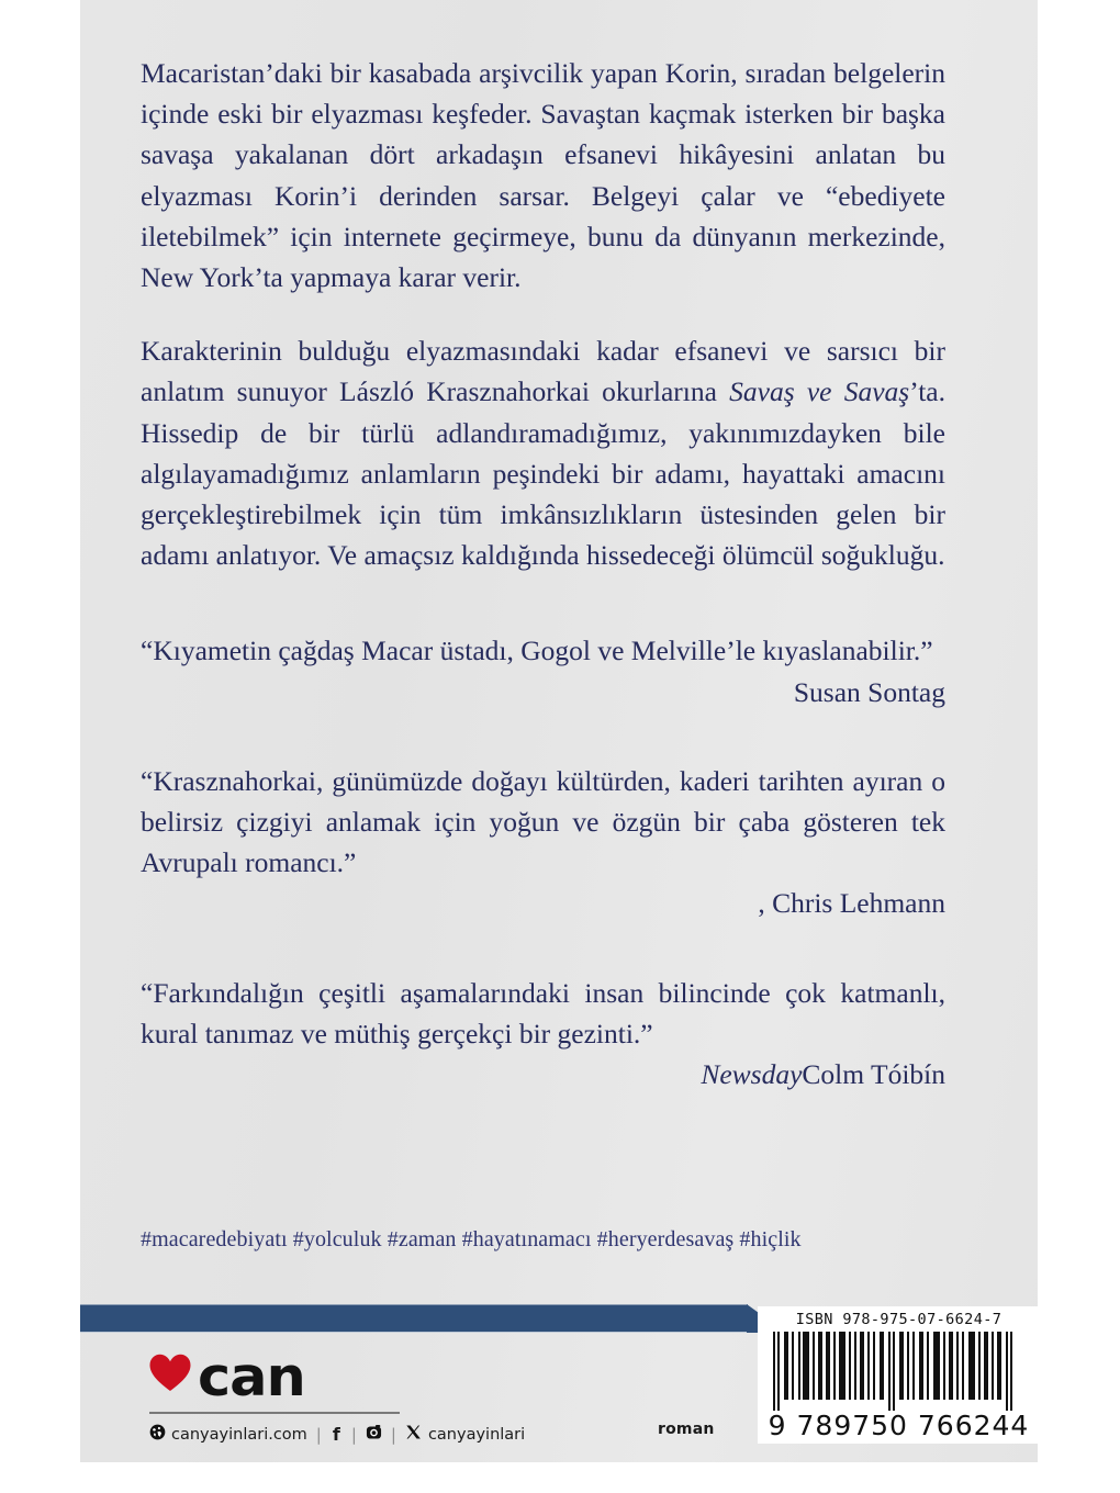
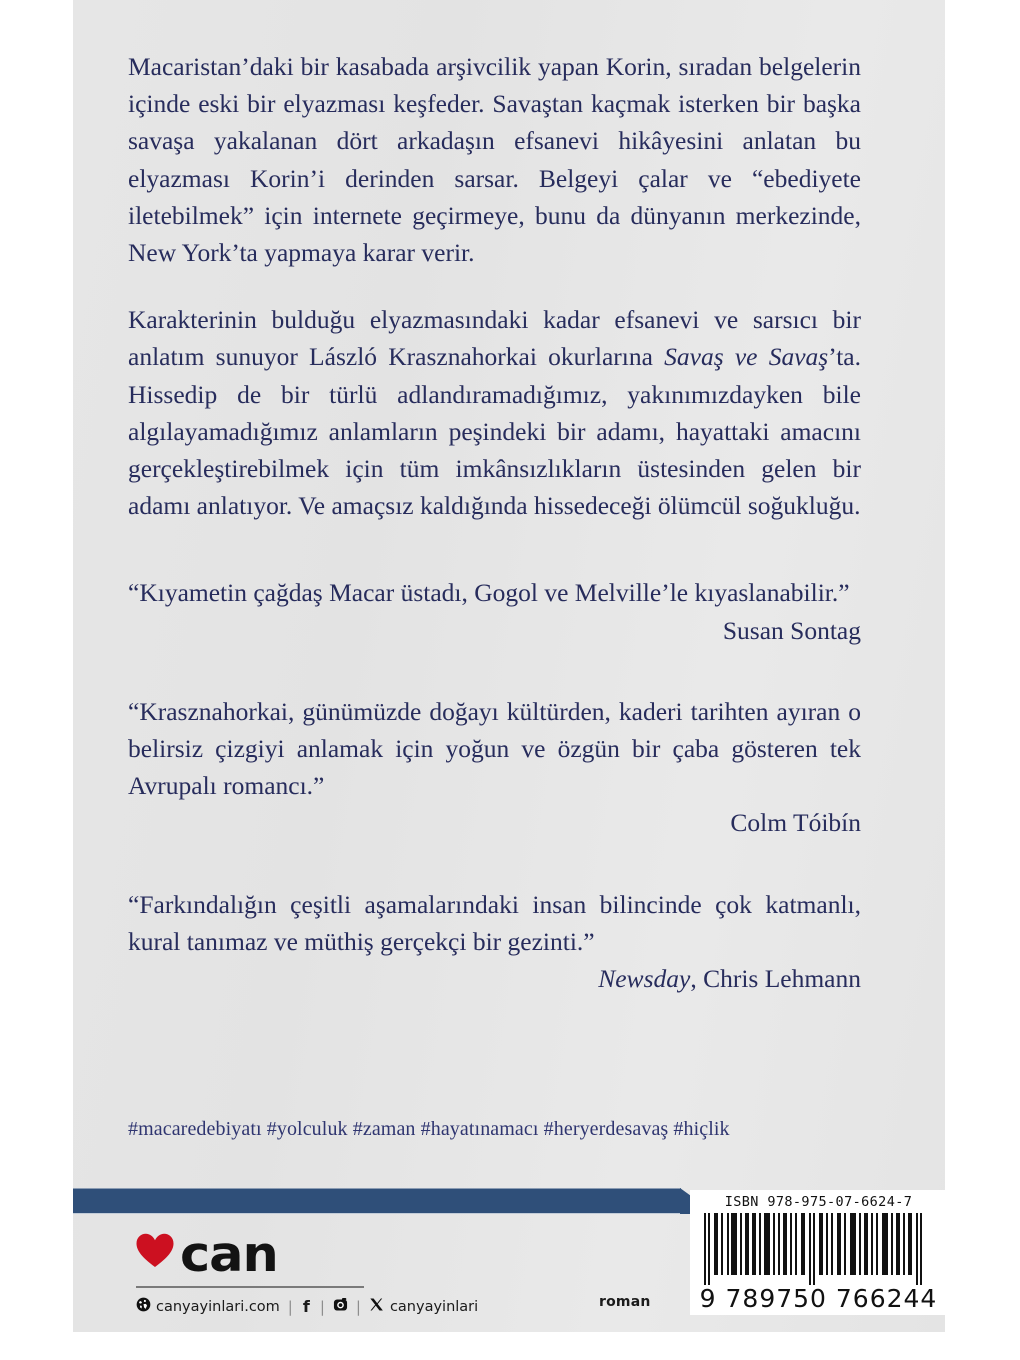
  Macaristan’daki bir kasabada arşivcilik yapan Korin, sıradan belgelerin içinde eski bir elyazması keşfeder. Savaştan kaçmak isterken bir başka savaşa yakalanan dört arkadaşın efsanevi hikâyesini anlatan bu elyazması Korin’i derinden sarsar. Belgeyi çalar ve “ebediyete iletebilmek” için internete geçirmeye, bunu da dünyanın merkezinde, New York’ta yapmaya karar verir.
  Karakterinin bulduğu elyazmasındaki kadar efsanevi ve sarsıcı bir anlatım sunuyor László Krasznahorkai okurlarına Savaş ve Savaş’ta. Hissedip de bir türlü adlandıramadığımız, yakınımızdayken bile algılayamadığımız anlamların peşindeki bir adamı, hayattaki amacını gerçekleştirebilmek için tüm imkânsızlıkların üstesinden gelen bir adamı anlatıyor. Ve amaçsız kaldığında hissedeceği ölümcül soğukluğu.
  “Kıyametin çağdaş Macar üstadı, Gogol ve Melville’le kıyaslanabilir.”
  Susan Sontag
  “Krasznahorkai, günümüzde doğayı kültürden, kaderi tarihten ayıran o belirsiz çizgiyi anlamak için yoğun ve özgün bir çaba gösteren tek Avrupalı romancı.”
- , Chris Lehmann
+ Colm Tóibín
  “Farkındalığın çeşitli aşamalarındaki insan bilincinde çok katmanlı, kural tanımaz ve müthiş gerçekçi bir gezinti.”
- NewsdayColm Tóibín
+ Newsday, Chris Lehmann
  #macaredebiyatı #yolculuk #zaman #hayatınamacı #heryerdesavaş #hiçlik
  can
  canyayinlari.com
  |
  f
  |
  |
  canyayinlari
  roman
  ISBN 978-975-07-6624-7
  9 789750 766244
